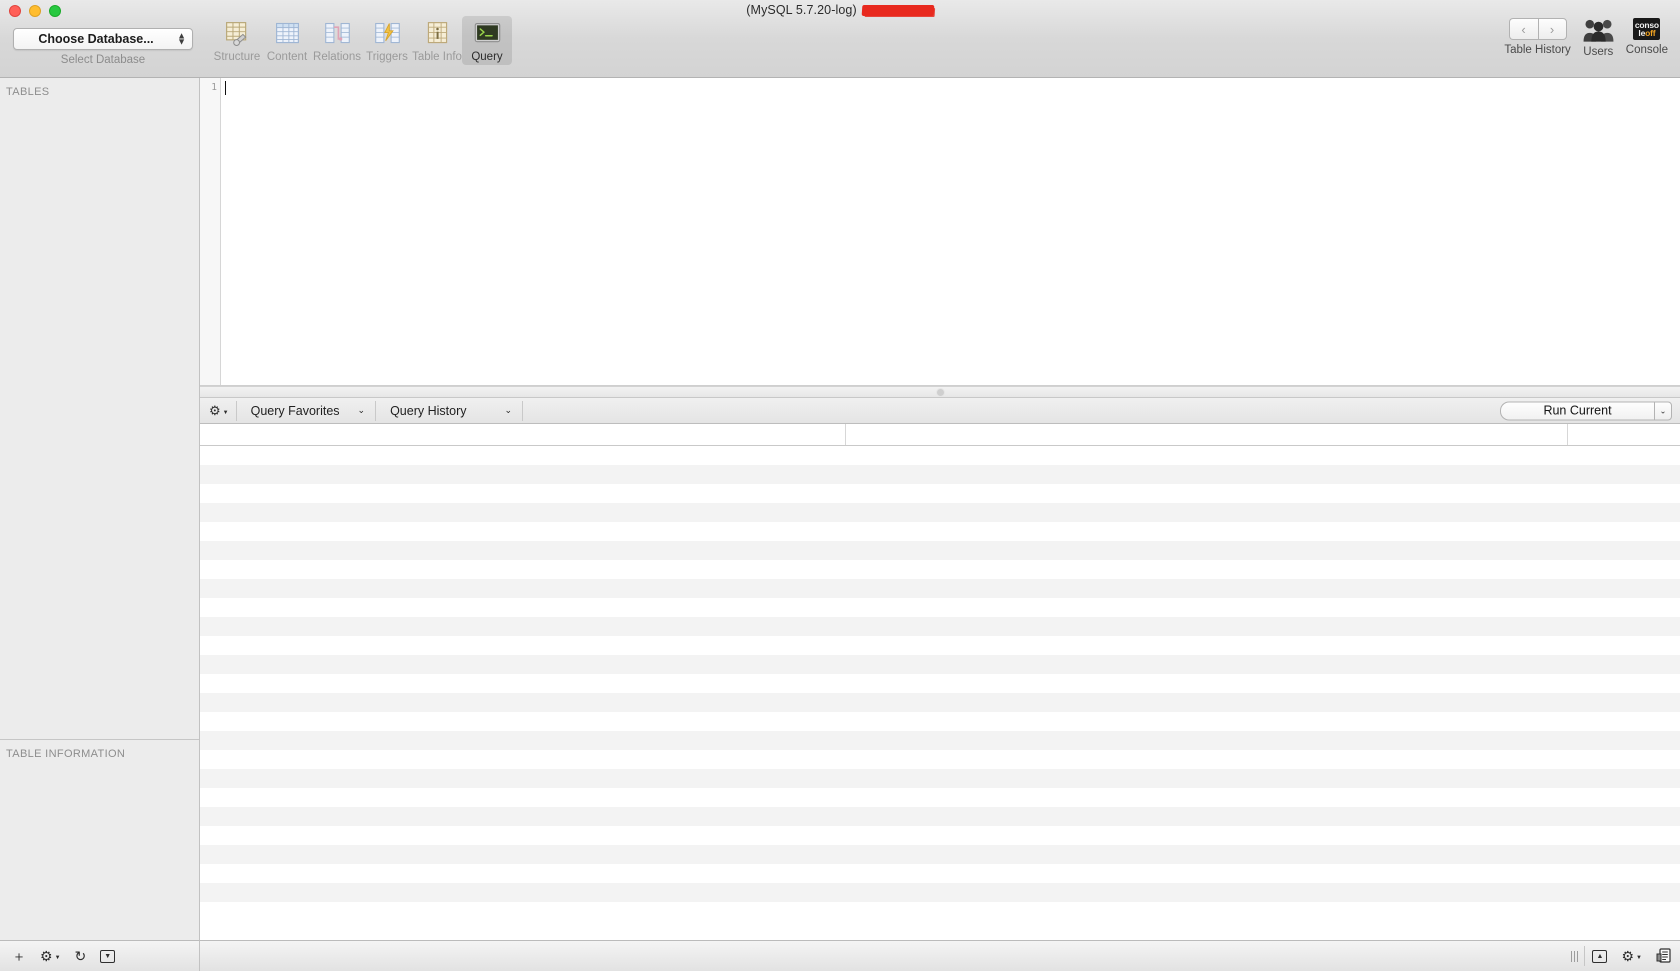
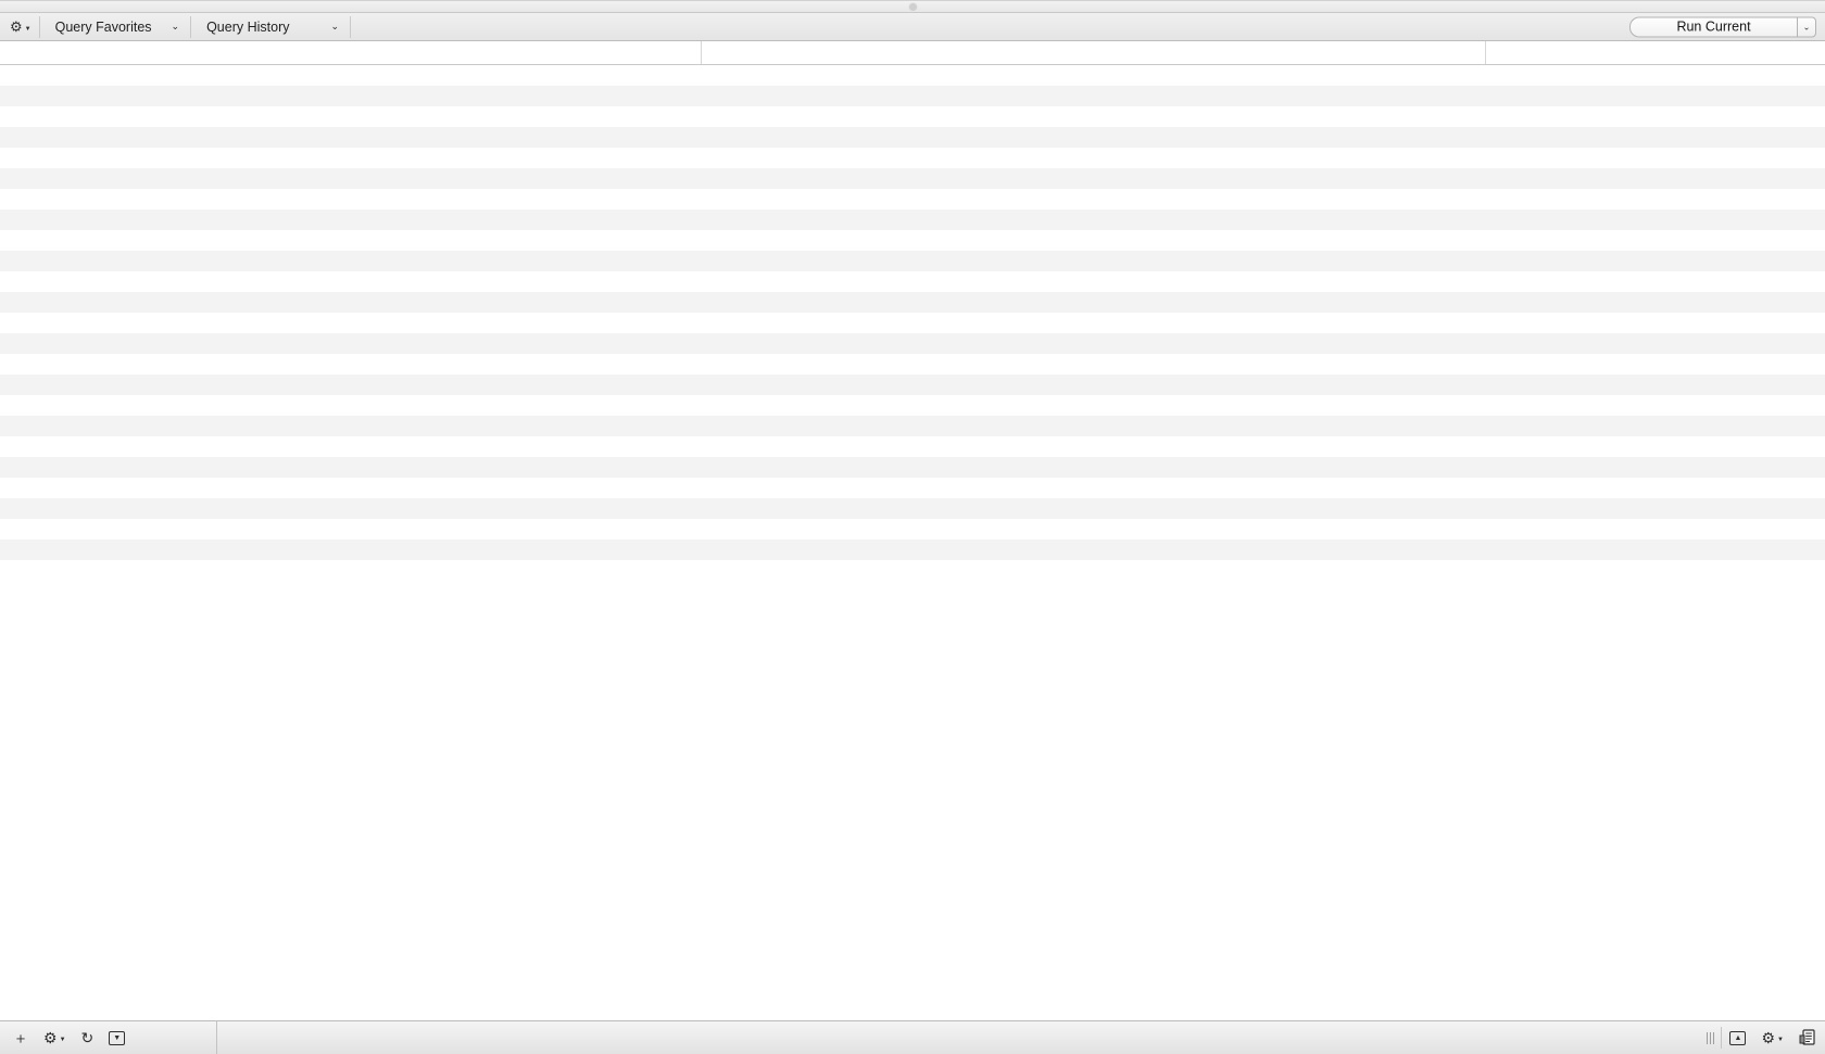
- (MySQL 5.7.20-log)
- Choose Database...
- ▲
- ▼
- Select Database
- Structure
- Content
- Relations
- Triggers
- Table Info
- Query
- ‹
- ›
- Table History
- Users
- conso
- leoff
- Console
- TABLES
- TABLE INFORMATION
- 1
  ⚙
  Query Favorites
  ⌄
  Query History
  ⌄
  Run Current
  ⌄
  ＋
  ⚙
  ↻
  ⚙
